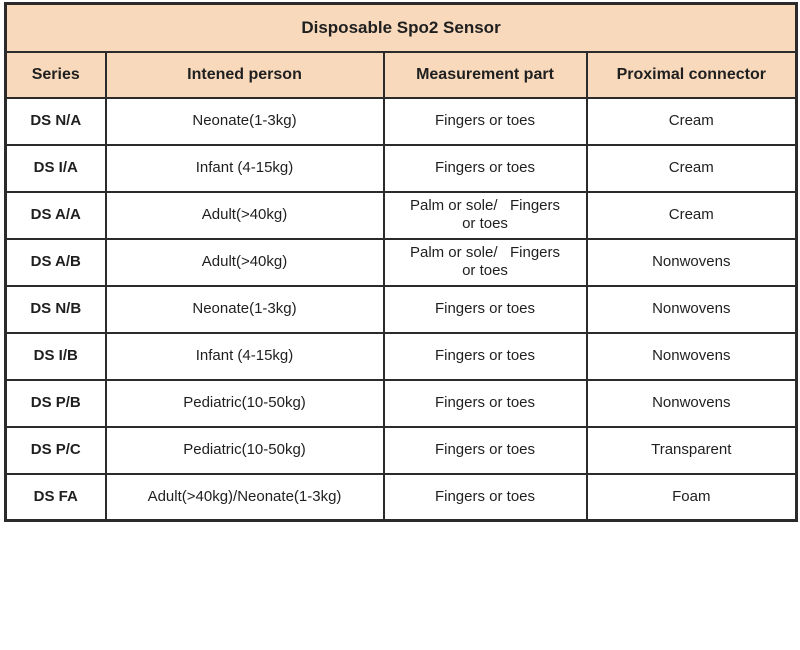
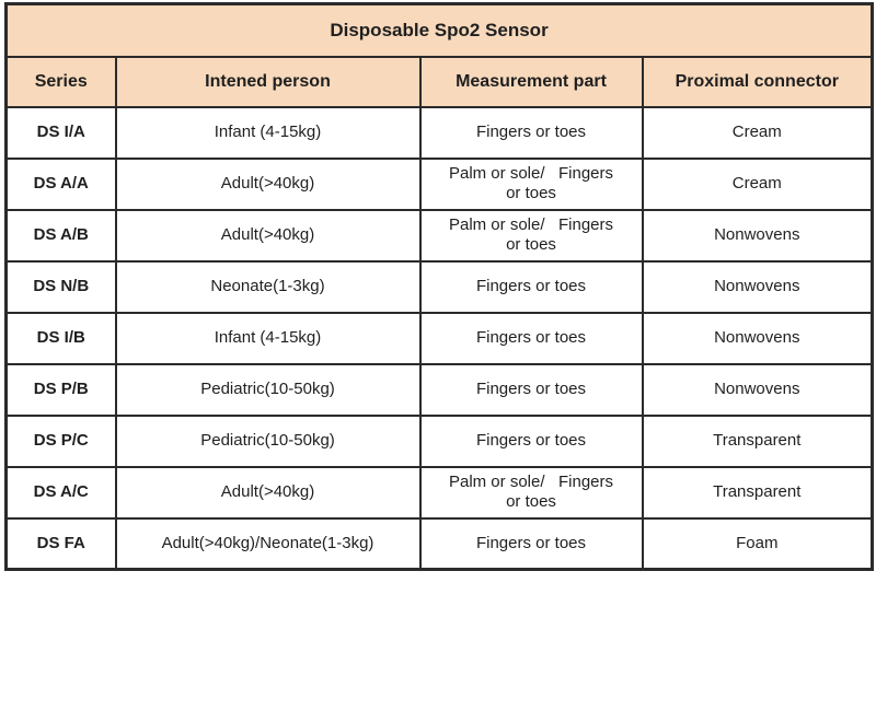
  Disposable Spo2 Sensor
  Series	Intened person	Measurement part	Proximal connector
- DS N/A	Neonate(1-3kg)	Fingers or toes	Cream
  DS I/A	Infant (4-15kg)	Fingers or toes	Cream
  DS A/A	Adult(>40kg)	Palm or sole/ Fingers or toes	Cream
  DS A/B	Adult(>40kg)	Palm or sole/ Fingers or toes	Nonwovens
  DS N/B	Neonate(1-3kg)	Fingers or toes	Nonwovens
  DS I/B	Infant (4-15kg)	Fingers or toes	Nonwovens
  DS P/B	Pediatric(10-50kg)	Fingers or toes	Nonwovens
  DS P/C	Pediatric(10-50kg)	Fingers or toes	Transparent
+ DS A/C	Adult(>40kg)	Palm or sole/ Fingers or toes	Transparent
  DS FA	Adult(>40kg)/Neonate(1-3kg)	Fingers or toes	Foam
